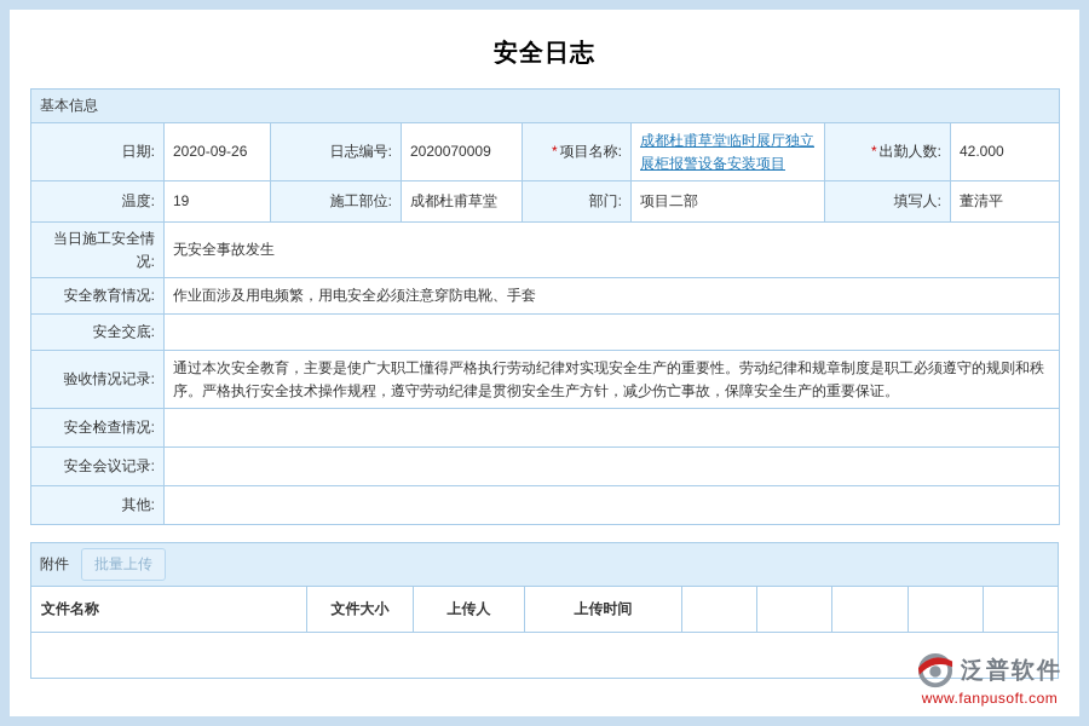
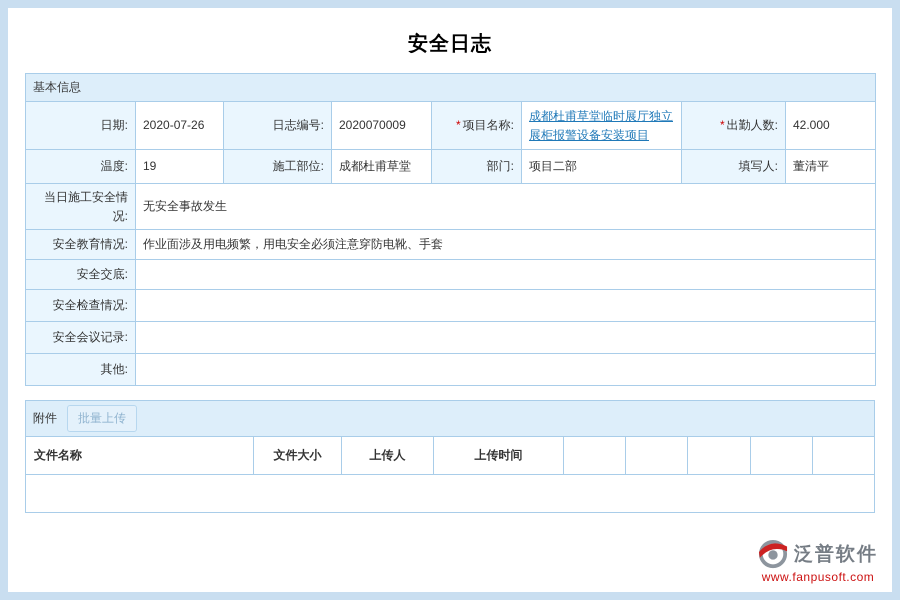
  安全日志
  基本信息
- 日期:	2020-09-26	日志编号:	2020070009	* 项目名称:	成都杜甫草堂临时展厅独立展柜报警设备安装项目	* 出勤人数:	42.000
+ 日期:	2020-07-26	日志编号:	2020070009	* 项目名称:	成都杜甫草堂临时展厅独立展柜报警设备安装项目	* 出勤人数:	42.000
  温度:	19	施工部位:	成都杜甫草堂	部门:	项目二部	填写人:	董清平
  当日施工安全情况:	无安全事故发生
  安全教育情况:	作业面涉及用电频繁，用电安全必须注意穿防电靴、手套
  安全交底:
- 验收情况记录:	通过本次安全教育，主要是使广大职工懂得严格执行劳动纪律对实现安全生产的重要性。劳动纪律和规章制度是职工必须遵守的规则和秩序。严格执行安全技术操作规程，遵守劳动纪律是贯彻安全生产方针，减少伤亡事故，保障安全生产的重要保证。
  安全检查情况:
  安全会议记录:
  其他:
  附件 批量上传
  文件名称	文件大小	上传人	上传时间
  泛普软件
  www.fanpusoft.com
